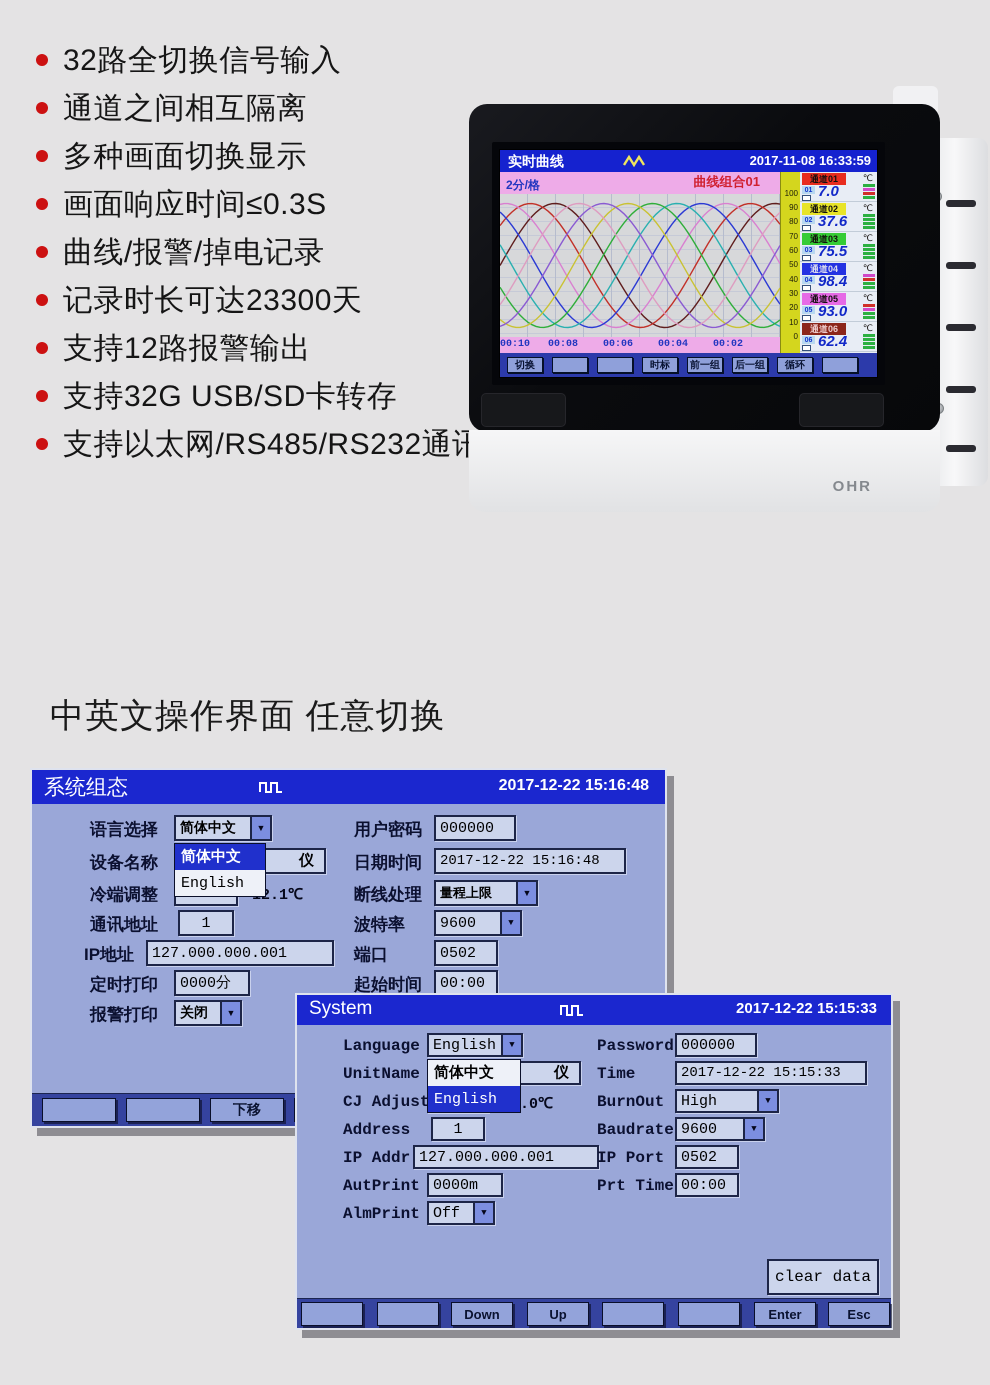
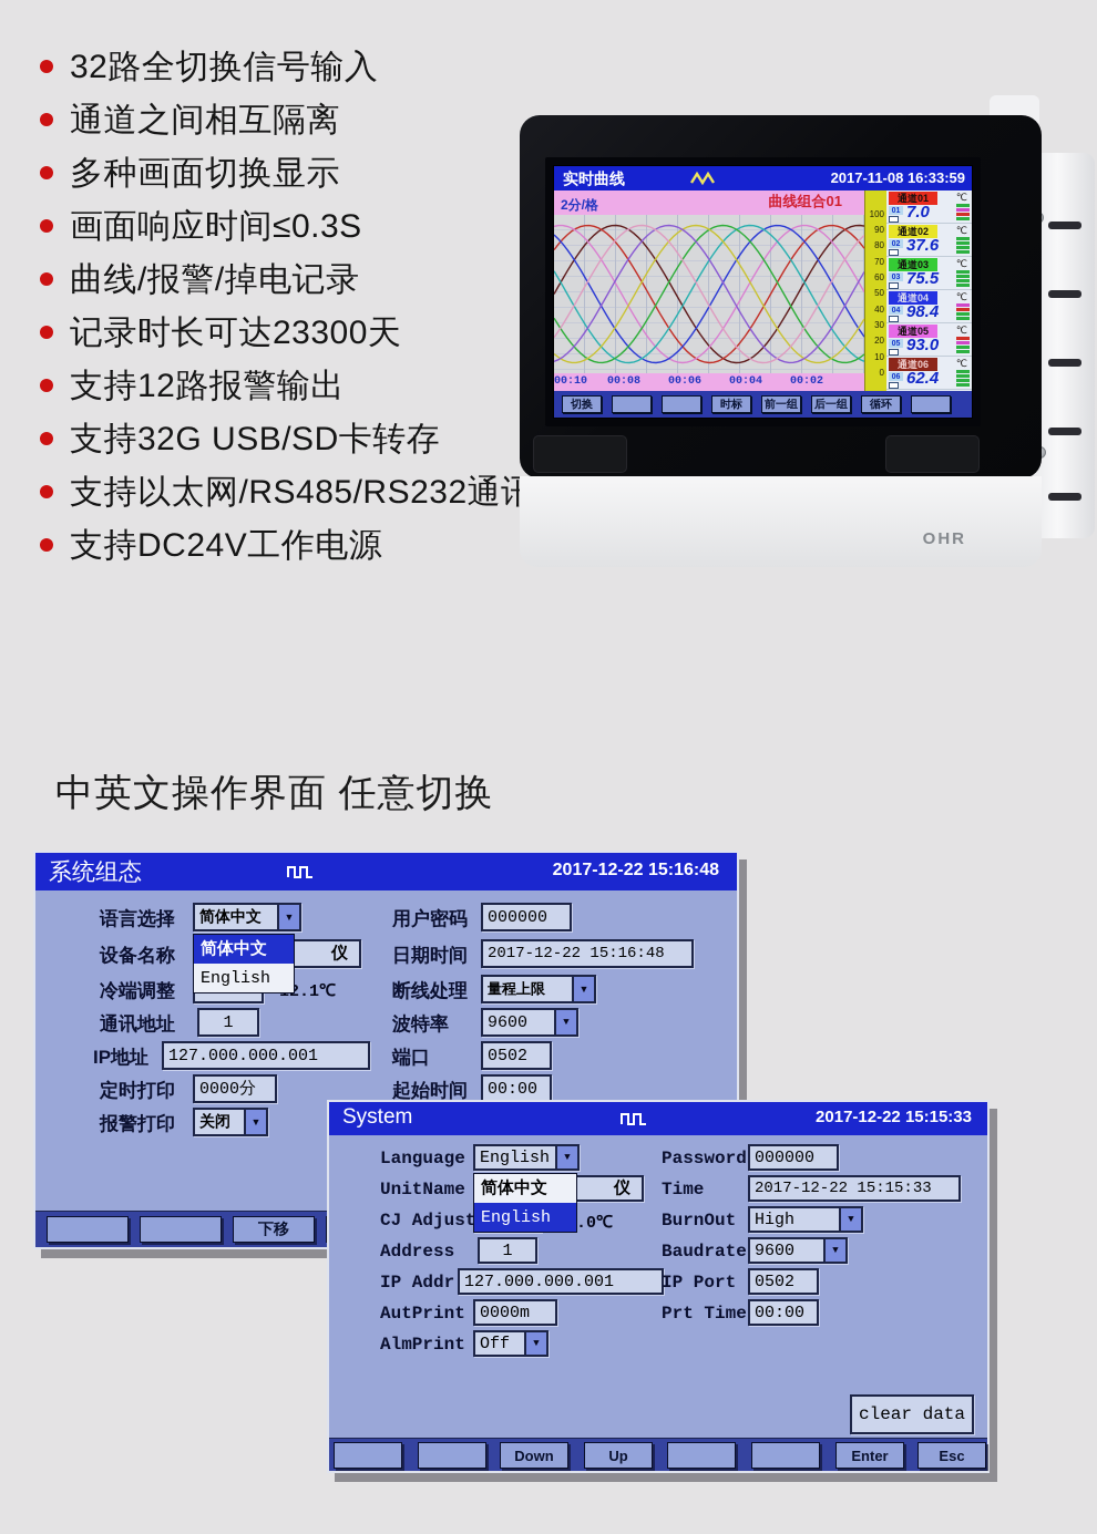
  32路全切换信号输入
  通道之间相互隔离
  多种画面切换显示
  画面响应时间≤0.3S
  曲线/报警/掉电记录
  记录时长可达23300天
  支持12路报警输出
  支持32G USB/SD卡转存
  支持以太网/RS485/RS232通讯
+ 支持DC24V工作电源
  OHR
  实时曲线
  2017-11-08 16:33:59
  曲线组合01
  2分/格
  00:10
  00:08
  00:06
  00:04
  00:02
  100
  90
  80
  70
  60
  50
  40
  30
  20
  10
  0
  通道01
  ℃
  7.0
  通道02
  ℃
  37.6
  通道03
  ℃
  75.5
  通道04
  ℃
  98.4
  通道05
  ℃
  93.0
  通道06
  ℃
  62.4
  切换
  时标
  前一组
  后一组
  循环
  中英文操作界面 任意切换
  系统组态
  2017-12-22 15:16:48
  语言选择
  简体中文
  ▼
  简体中文
  English
  用户密码
  000000
  设备名称
  仪
  日期时间
  2017-12-22 15:16:48
  冷端调整
  断线处理
  量程上限
  ▼
  通讯地址
  1
  波特率
  9600
  ▼
  IP地址
  127.000.000.001
  端口
  0502
  定时打印
  0000分
  起始时间
  00:00
  报警打印
  关闭
  ▼
  下移
  System
  2017-12-22 15:15:33
  Language
  English
  ▼
  简体中文
  English
  Password
  000000
  UnitName
  仪
  Time
  2017-12-22 15:15:33
  CJ Adjust
  BurnOut
  High
  ▼
  Address
  1
  Baudrate
  9600
  ▼
  IP Addr
  127.000.000.001
  IP Port
  0502
  AutPrint
  0000m
  Prt Time
  00:00
  AlmPrint
  Off
  ▼
  clear data
  Down
  Up
  Enter
  Esc
